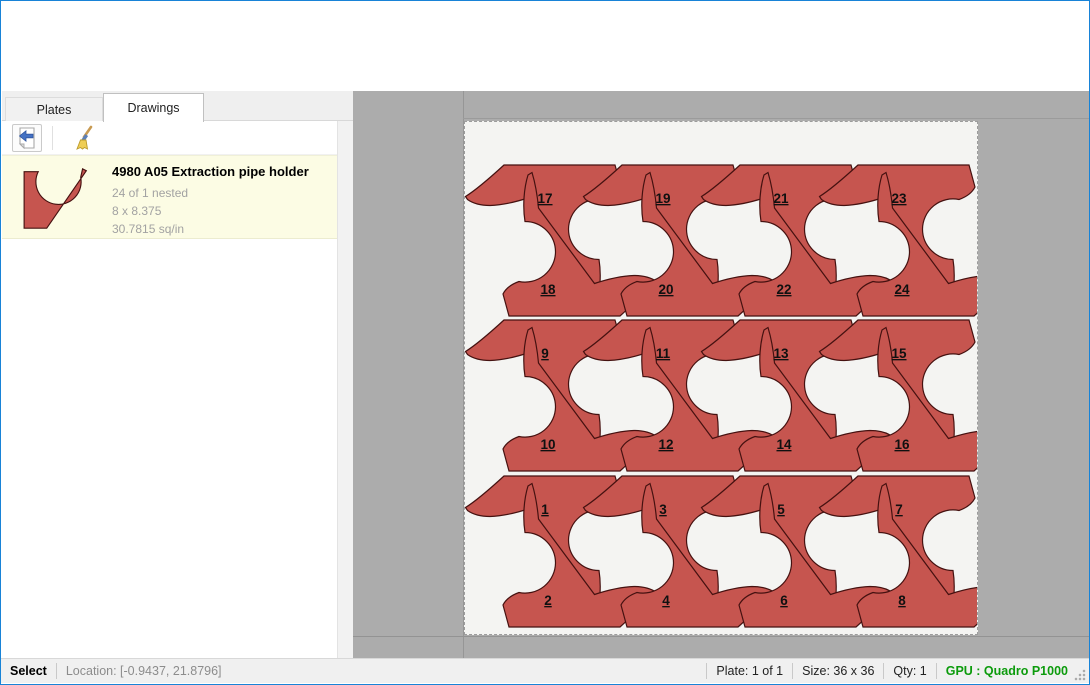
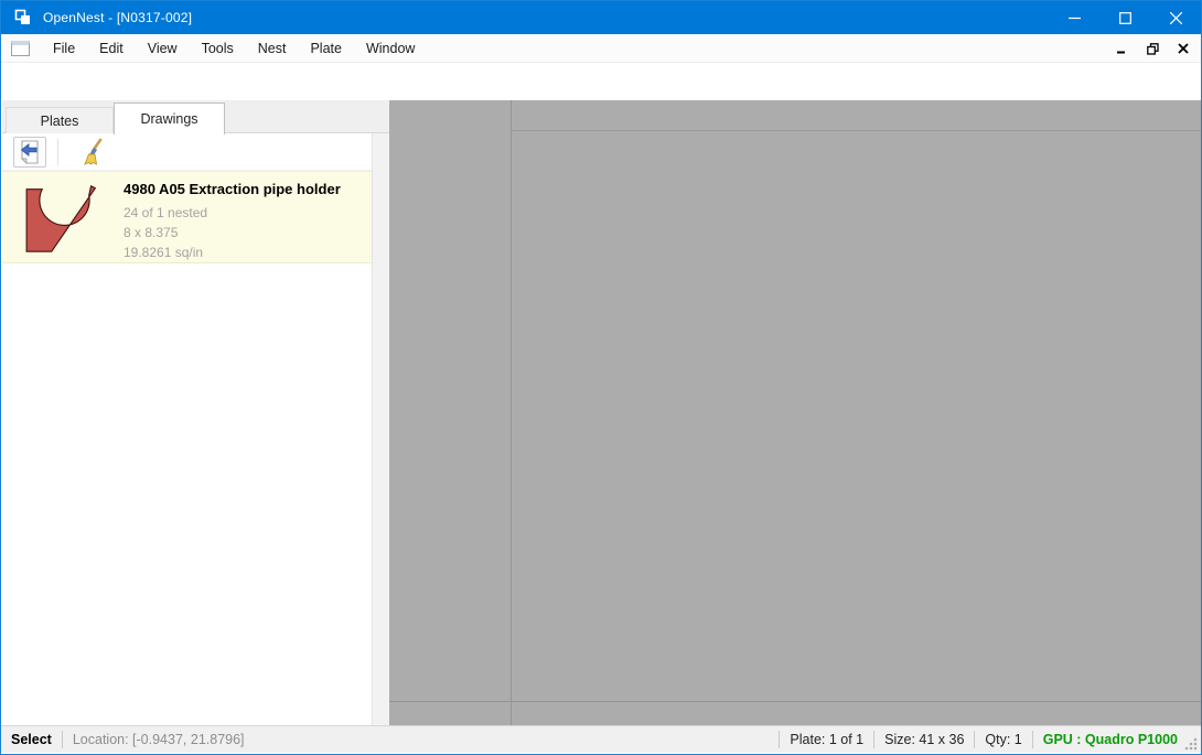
+ OpenNest - [N0317-002]
+ File
+ Edit
+ View
+ Tools
+ Nest
+ Plate
+ Window
  Plates
  Drawings
  4980 A05 Extraction pipe holder
  24 of 1 nested
  8 x 8.375
- 30.7815 sq/in
+ 19.8261 sq/in
- 17
- 18
- 19
- 20
- 21
- 22
- 23
- 24
- 9
- 10
- 11
- 12
- 13
- 14
- 15
- 16
- 1
- 2
- 3
- 4
- 5
- 6
- 7
- 8
  Select
  Location: [-0.9437, 21.8796]
  Plate: 1 of 1
- Size: 36 x 36
+ Size: 41 x 36
  Qty: 1
  GPU : Quadro P1000
